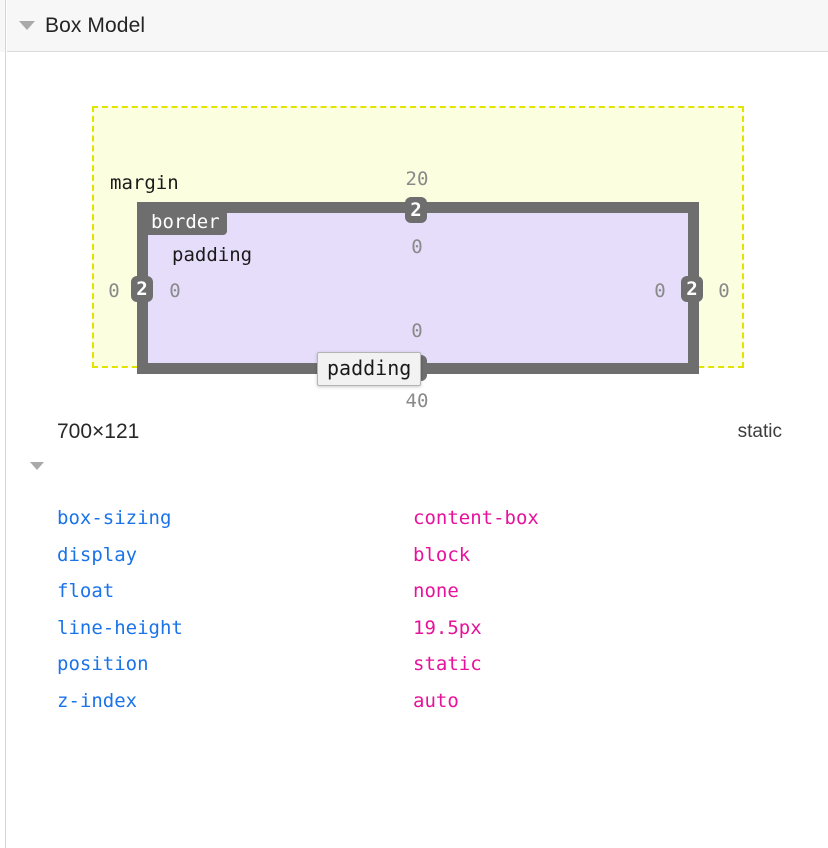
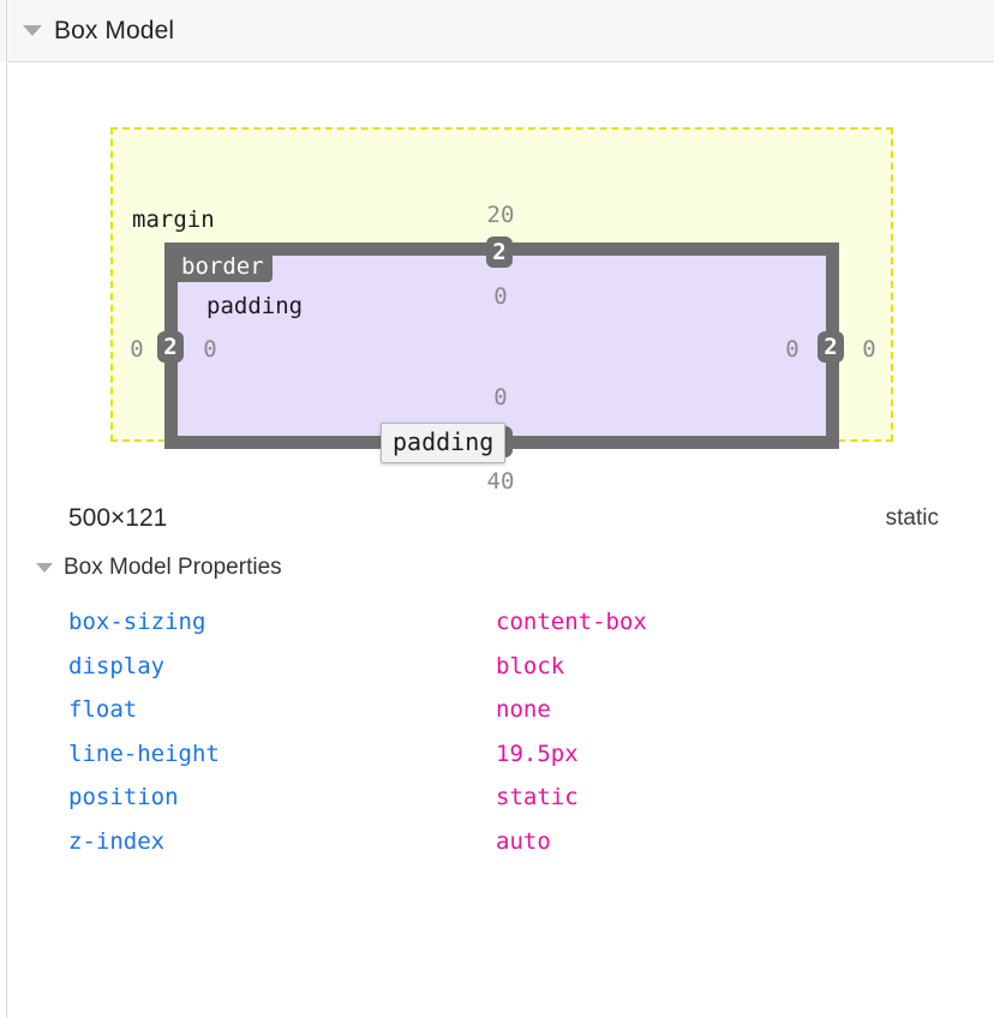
  Box Model
  margin
  border
  padding
  20
  2
  0
  0
  40
  0
  2
  0
  0
  2
  0
  padding
- 700×121
+ 500×121
  static
+ Box Model Properties
  box-sizing
  content-box
  display
  block
  float
  none
  line-height
  19.5px
  position
  static
  z-index
  auto
